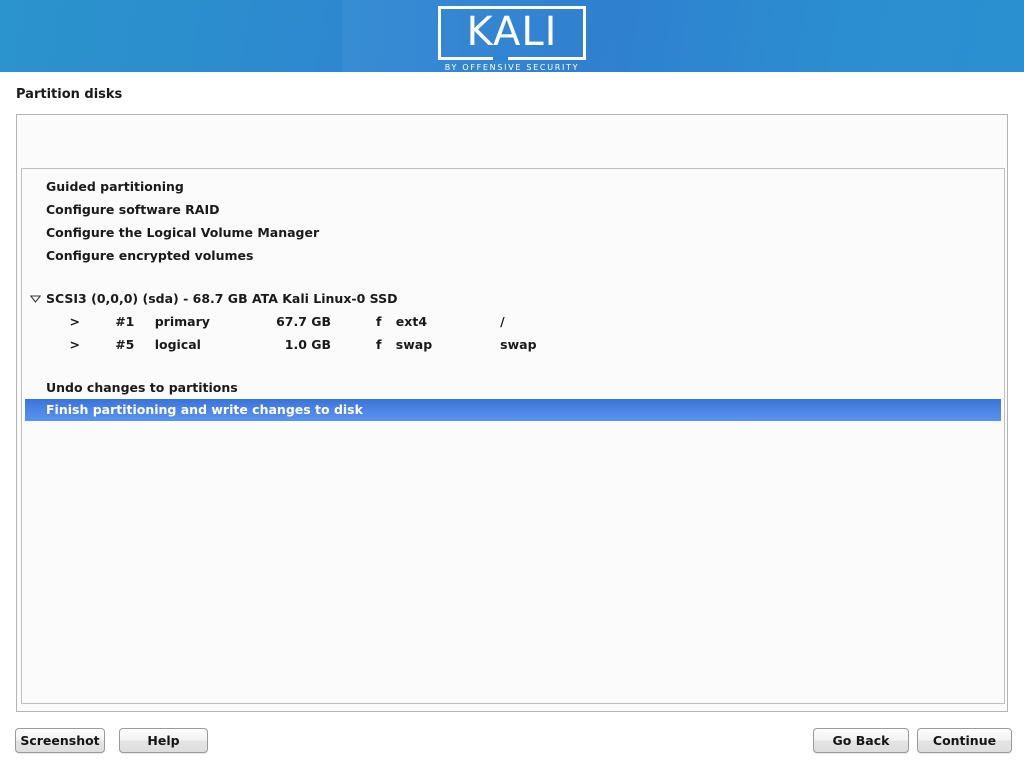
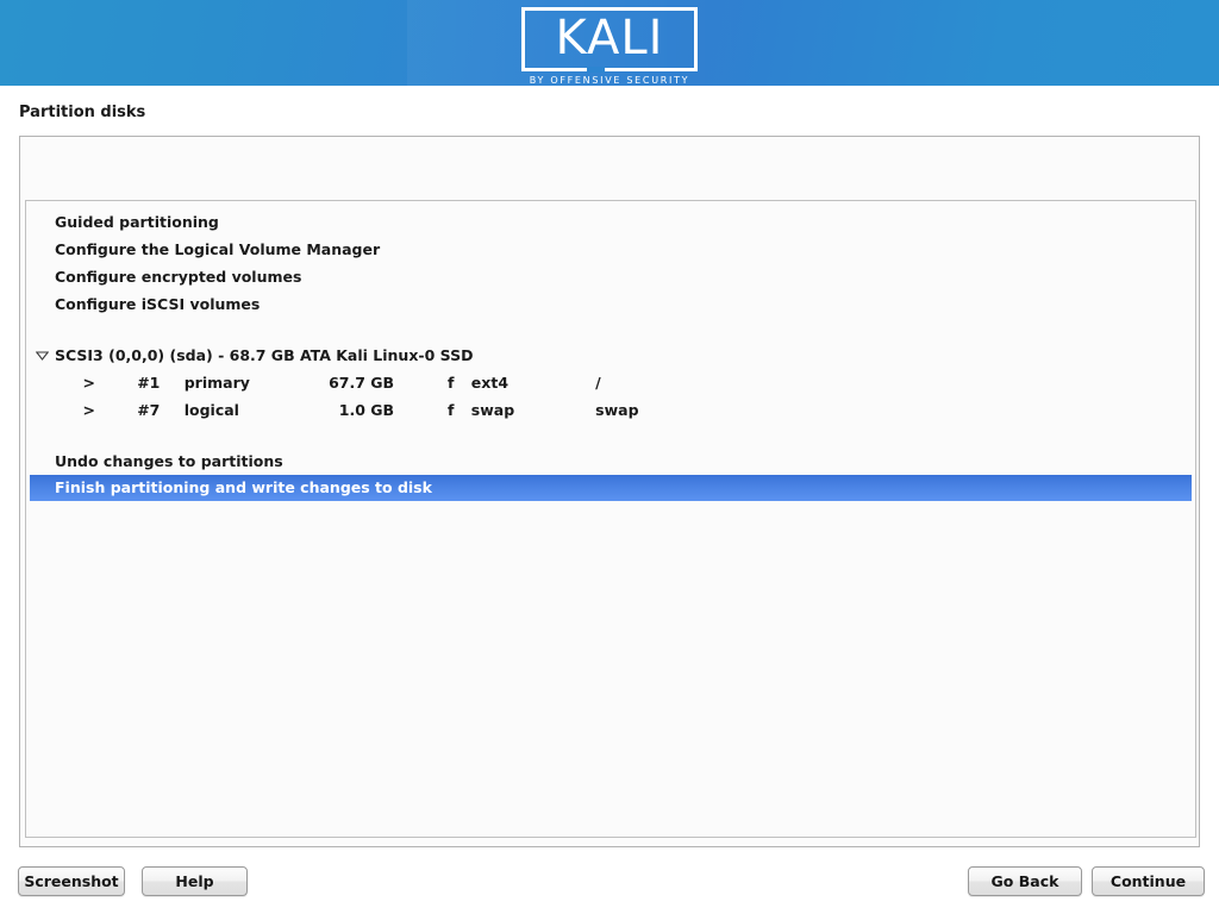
  KALI
  BY OFFENSIVE SECURITY
  Partition disks
  Guided partitioning
- Configure software RAID
  Configure the Logical Volume Manager
  Configure encrypted volumes
+ Configure iSCSI volumes
  SCSI3 (0,0,0) (sda) - 68.7 GB ATA Kali Linux-0 SSD
  > #1 primary 67.7 GB f ext4 /
- > #5 logical 1.0 GB f swap swap
+ > #7 logical 1.0 GB f swap swap
  Undo changes to partitions
  Finish partitioning and write changes to disk
  Screenshot
  Help
  Go Back
  Continue
